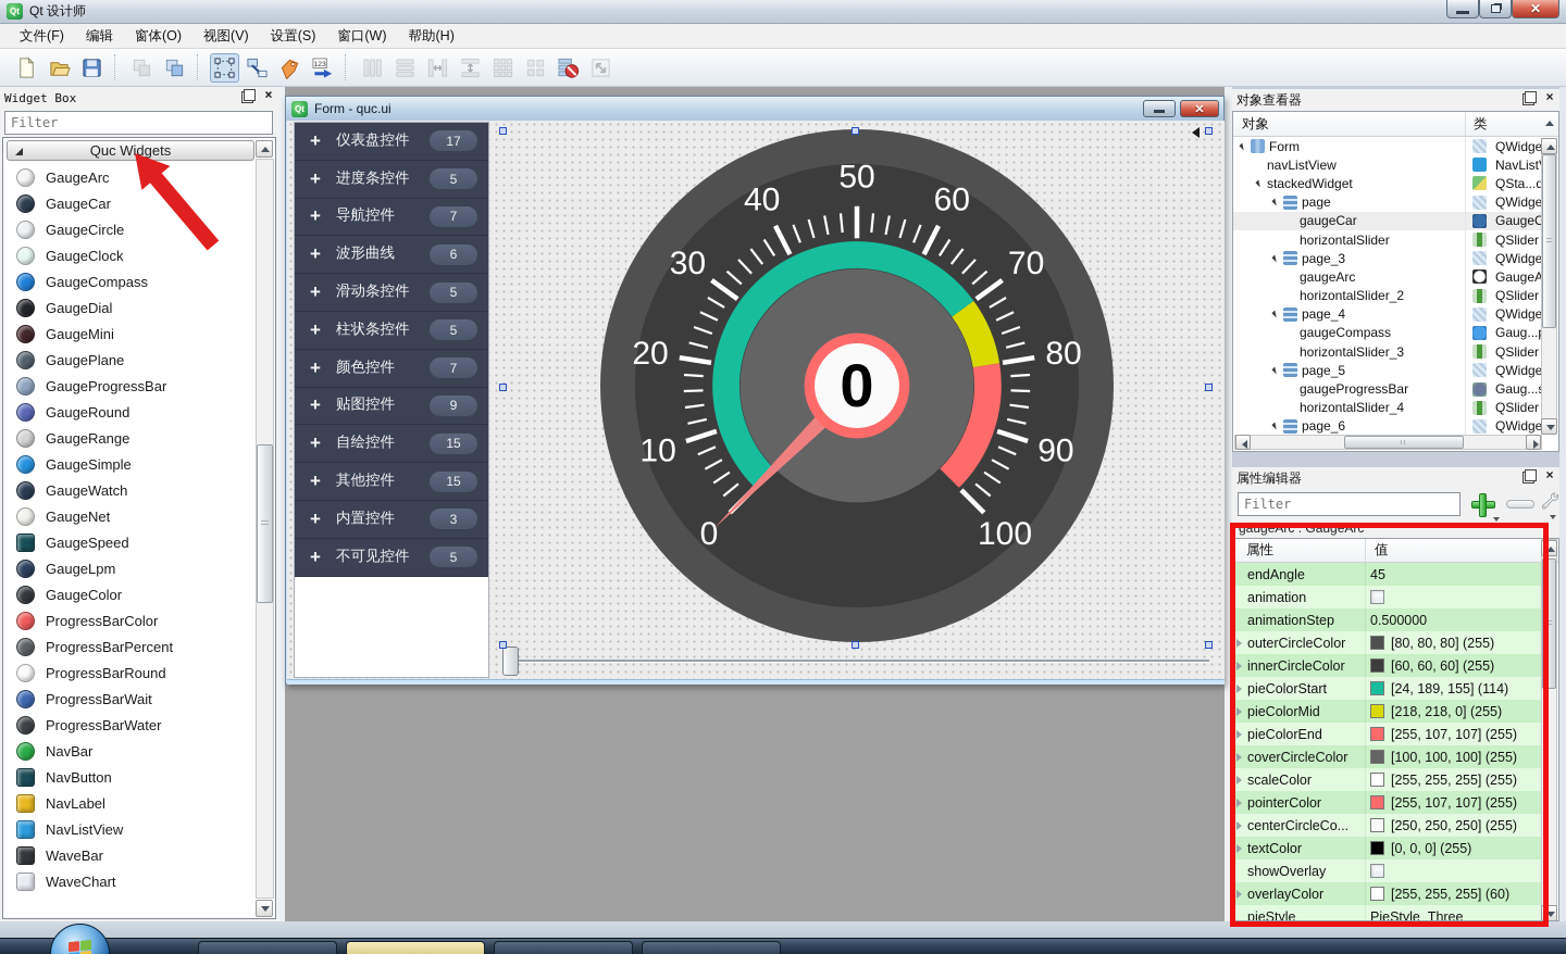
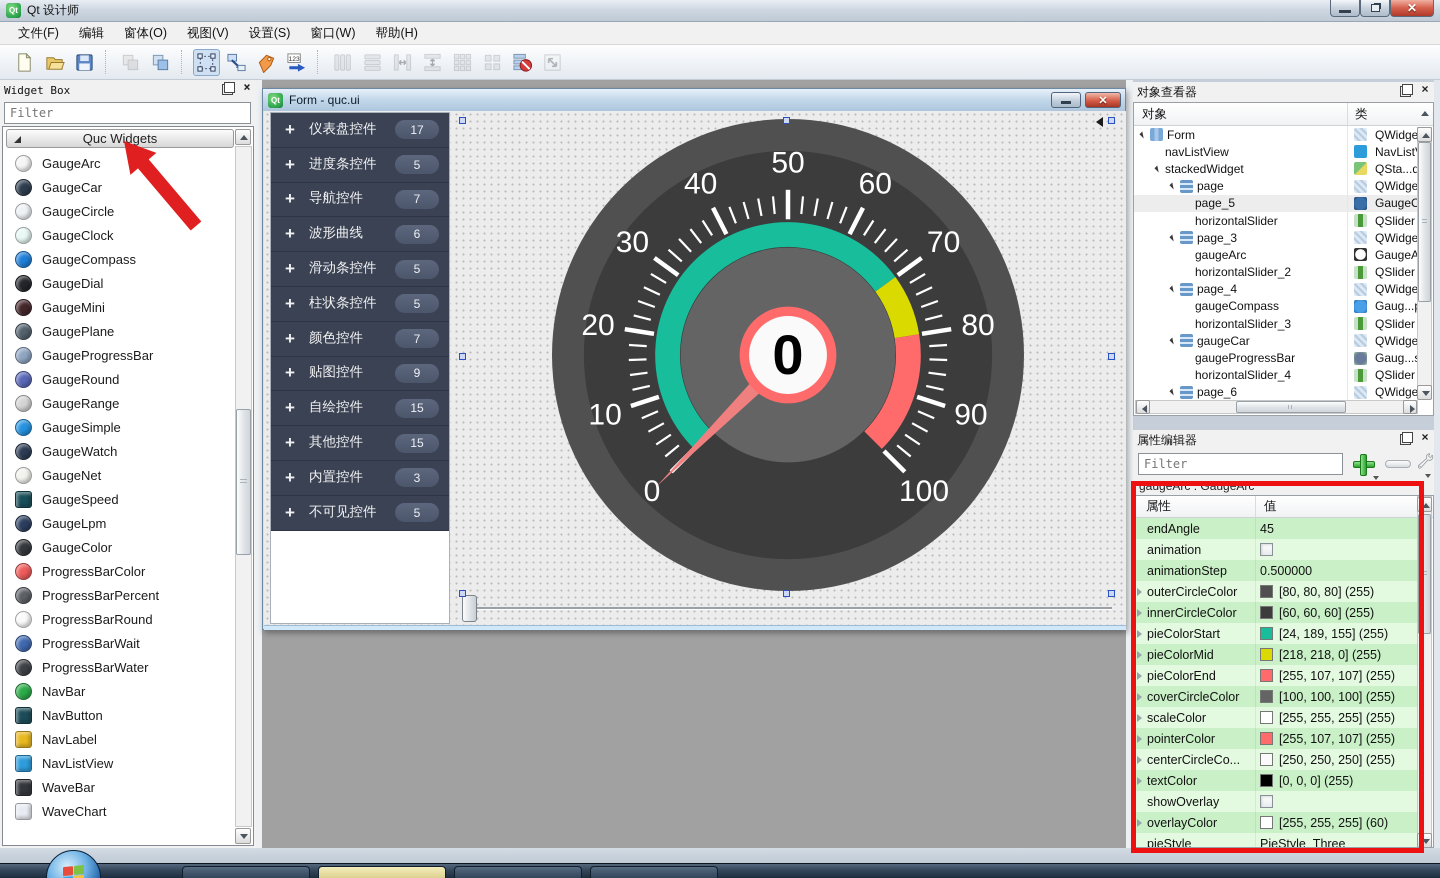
  Qt
  Qt 设计师
  ✕
  文件(F)
  编辑
  窗体(O)
  视图(V)
  设置(S)
  窗口(W)
  帮助(H)
  Widget Box
  ×
  Filter
  Quc Widgets
  GaugeArc
  GaugeCar
  GaugeCircle
  GaugeClock
  GaugeCompass
  GaugeDial
  GaugeMini
  GaugePlane
  GaugeProgressBar
  GaugeRound
  GaugeRange
  GaugeSimple
  GaugeWatch
  GaugeNet
  GaugeSpeed
  GaugeLpm
  GaugeColor
  ProgressBarColor
  ProgressBarPercent
  ProgressBarRound
  ProgressBarWait
  ProgressBarWater
  NavBar
  NavButton
  NavLabel
  NavListView
  WaveBar
  WaveChart
  Qt
  Form - quc.ui
  ✕
  +
  仪表盘控件
  17
  +
  进度条控件
  5
  +
  导航控件
  7
  +
  波形曲线
  6
  +
  滑动条控件
  5
  +
  柱状条控件
  5
  +
  颜色控件
  7
  +
  贴图控件
  9
  +
  自绘控件
  15
  +
  其他控件
  15
  +
  内置控件
  3
  +
  不可见控件
  5
  0
  10
  20
  30
  40
  50
  60
  70
  80
  90
  100
  0
  对象查看器
  ×
  对象
  类
  Form
  QWidge
  navListView
  NavList
  stackedWidget
  QSta...d
  page
  QWidge
- gaugeCar
+ page_5
  GaugeC
  horizontalSlider
  QSlider
  page_3
  QWidge
  gaugeArc
  GaugeA
  horizontalSlider_2
  QSlider
  page_4
  QWidge
  gaugeCompass
  Gaug...
  horizontalSlider_3
  QSlider
- page_5
+ gaugeCar
  QWidge
  gaugeProgressBar
  Gaug...
  horizontalSlider_4
  QSlider
  page_6
  QWidge
  属性编辑器
  ×
  Filter
  gaugeArc : GaugeArc
  属性
  值
  endAngle
  45
  animation
  animationStep
  0.500000
  outerCircleColor
  [80, 80, 80] (255)
  innerCircleColor
  [60, 60, 60] (255)
  pieColorStart
- [24, 189, 155] (114)
+ [24, 189, 155] (255)
  pieColorMid
  [218, 218, 0] (255)
  pieColorEnd
  [255, 107, 107] (255)
  coverCircleColor
  [100, 100, 100] (255)
  scaleColor
  [255, 255, 255] (255)
  pointerColor
  [255, 107, 107] (255)
  centerCircleCo...
  [250, 250, 250] (255)
  textColor
  [0, 0, 0] (255)
  showOverlay
  overlayColor
  [255, 255, 255] (60)
  pieStyle
  PieStyle_Three
